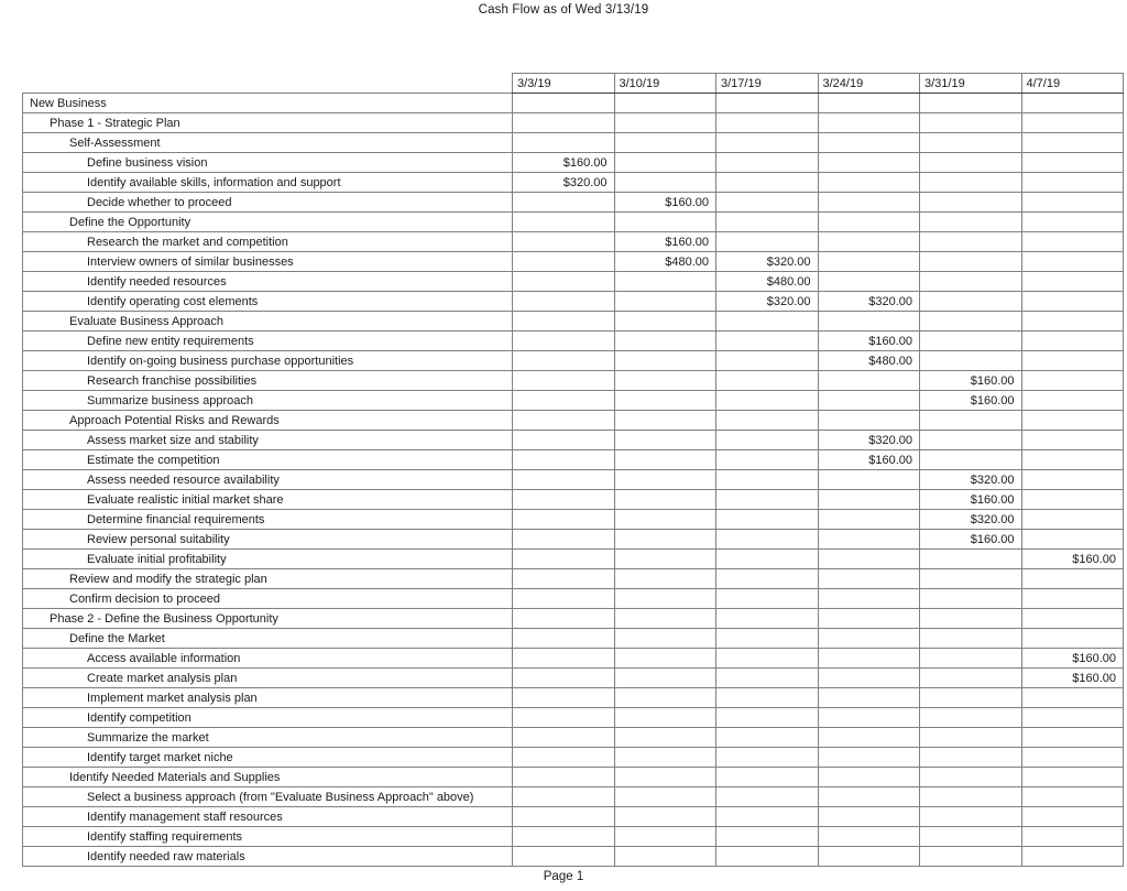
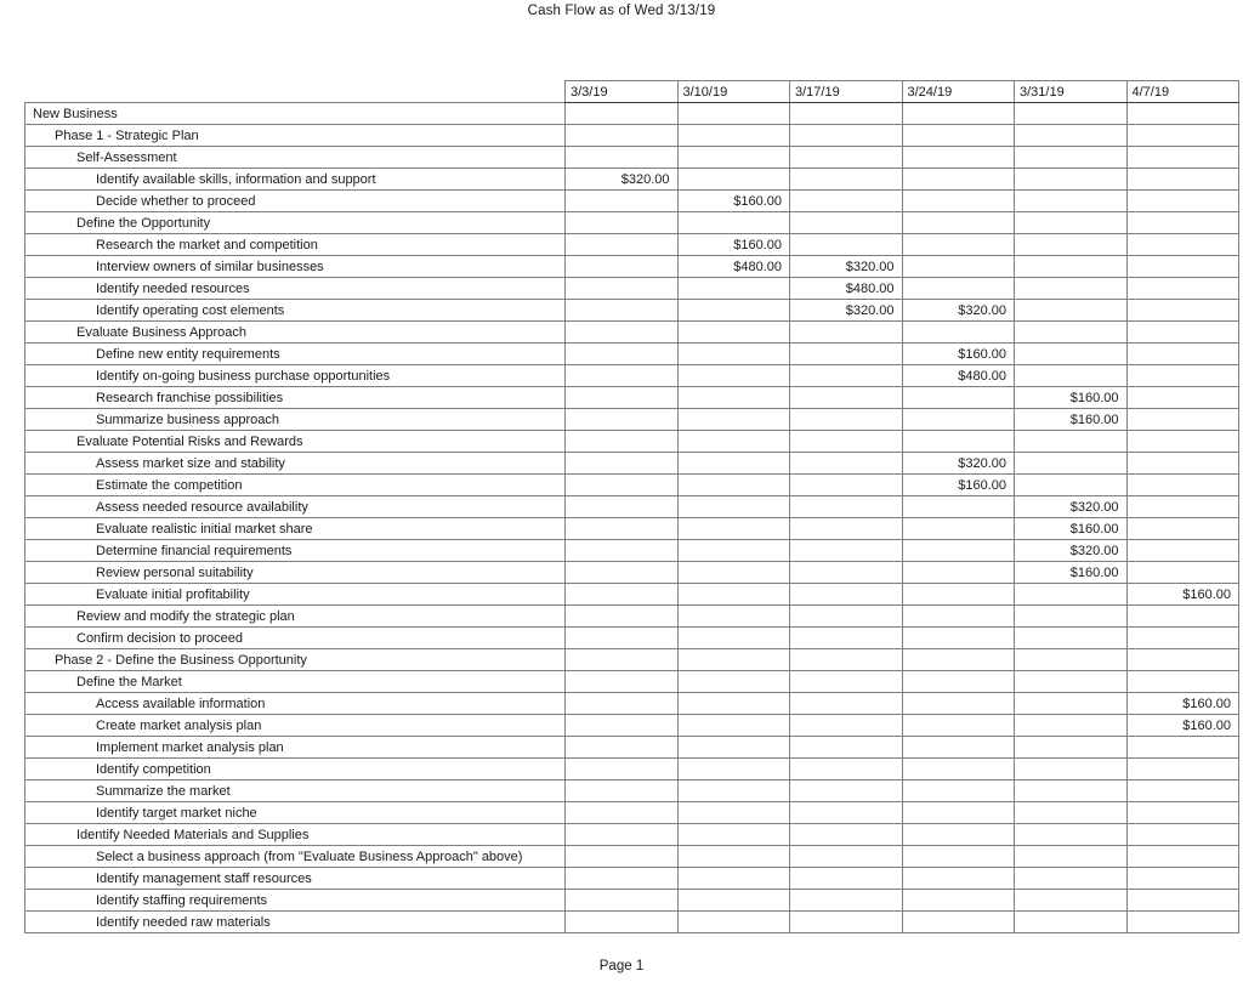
  Cash Flow as of Wed 3/13/19
  	3/3/19	3/10/19	3/17/19	3/24/19	3/31/19	4/7/19
  New Business
  Phase 1 - Strategic Plan
  Self-Assessment
- Define business vision	$160.00
  Identify available skills, information and support	$320.00
  Decide whether to proceed		$160.00
  Define the Opportunity
  Research the market and competition		$160.00
  Interview owners of similar businesses		$480.00	$320.00
  Identify needed resources			$480.00
  Identify operating cost elements			$320.00	$320.00
  Evaluate Business Approach
  Define new entity requirements				$160.00
  Identify on-going business purchase opportunities				$480.00
  Research franchise possibilities					$160.00
  Summarize business approach					$160.00
- Approach Potential Risks and Rewards
+ Evaluate Potential Risks and Rewards
  Assess market size and stability				$320.00
  Estimate the competition				$160.00
  Assess needed resource availability					$320.00
  Evaluate realistic initial market share					$160.00
  Determine financial requirements					$320.00
  Review personal suitability					$160.00
  Evaluate initial profitability						$160.00
  Review and modify the strategic plan
  Confirm decision to proceed
  Phase 2 - Define the Business Opportunity
  Define the Market
  Access available information						$160.00
  Create market analysis plan						$160.00
  Implement market analysis plan
  Identify competition
  Summarize the market
  Identify target market niche
  Identify Needed Materials and Supplies
  Select a business approach (from "Evaluate Business Approach" above)
  Identify management staff resources
  Identify staffing requirements
  Identify needed raw materials
  Page 1
